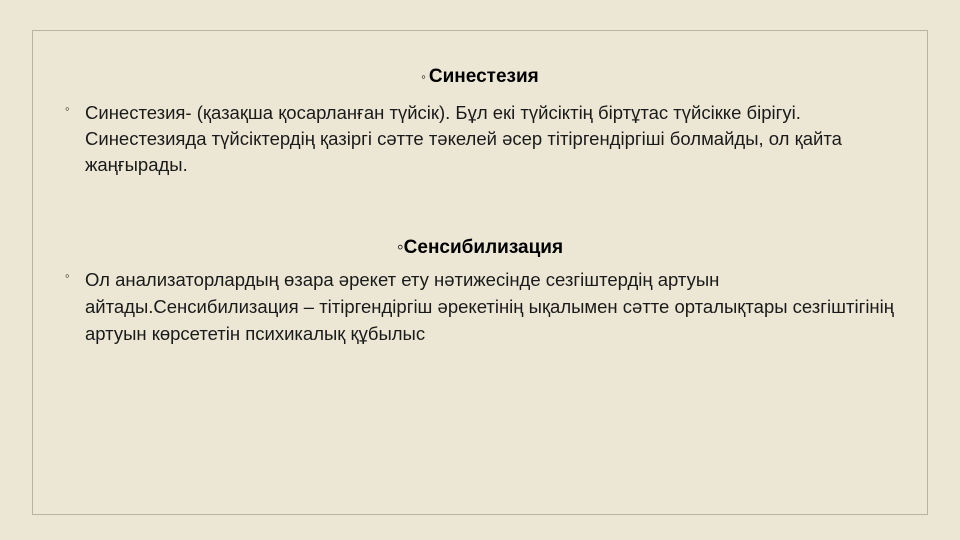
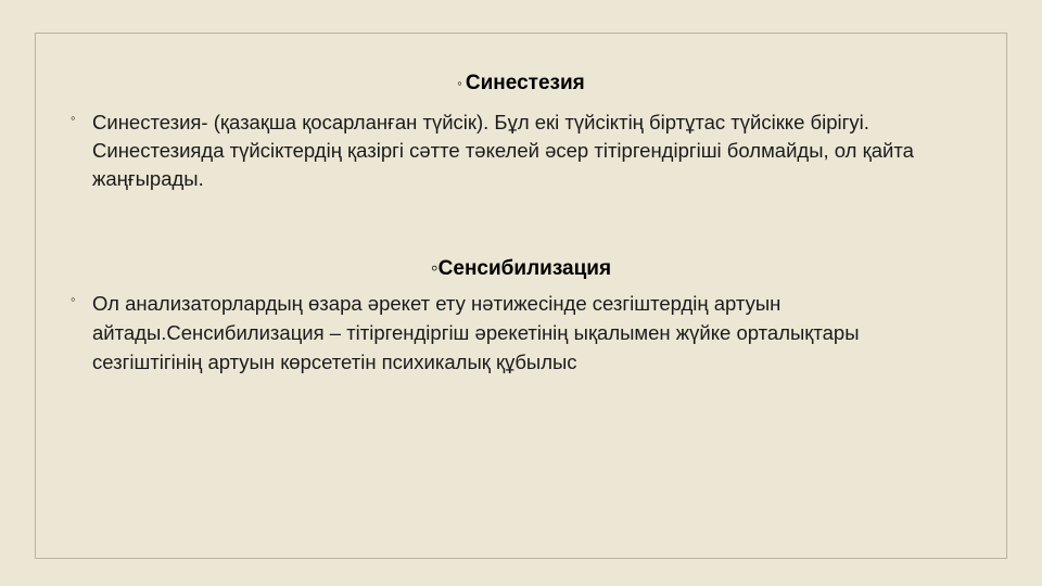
  ◦ Синестезия
  ◦
  Синестезия- (қазақша қосарланған түйсік). Бұл екі түйсіктің біртұтас түйсікке бірігуі. Синестезияда түйсіктердің қазіргі сәтте тәкелей әсер тітіргендіргіші болмайды, ол қайта жаңғырады.
  ◦Сенсибилизация
  ◦
- Ол анализаторлардың өзара әрекет ету нәтижесінде сезгіштердің артуын айтады.Сенсибилизация – тітіргендіргіш әрекетінің ықалымен сәтте орталықтары сезгіштігінің артуын көрсететін психикалық құбылыс
+ Ол анализаторлардың өзара әрекет ету нәтижесінде сезгіштердің артуын айтады.Сенсибилизация – тітіргендіргіш әрекетінің ықалымен жүйке орталықтары сезгіштігінің артуын көрсететін психикалық құбылыс
